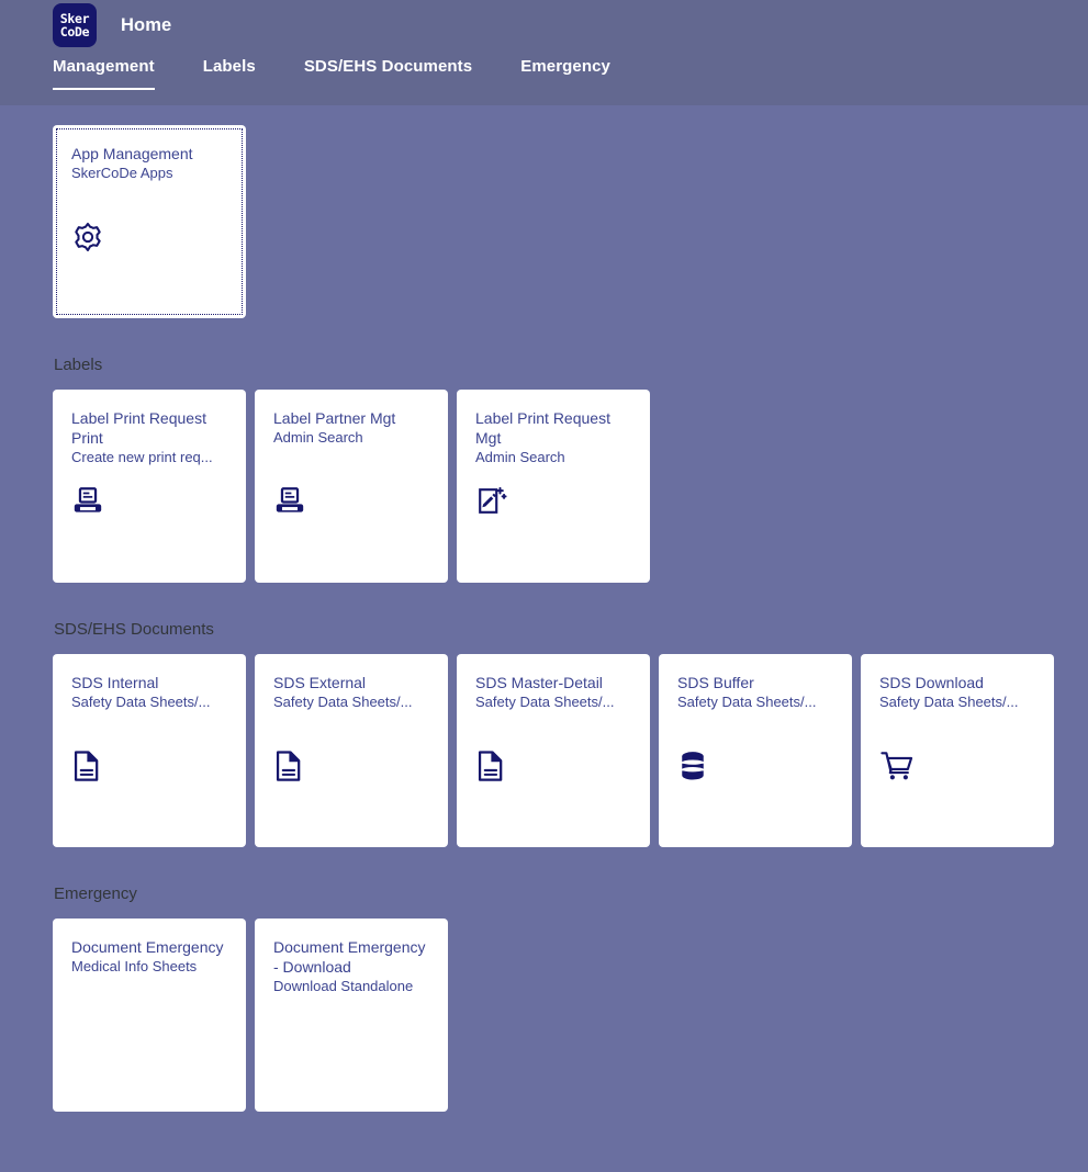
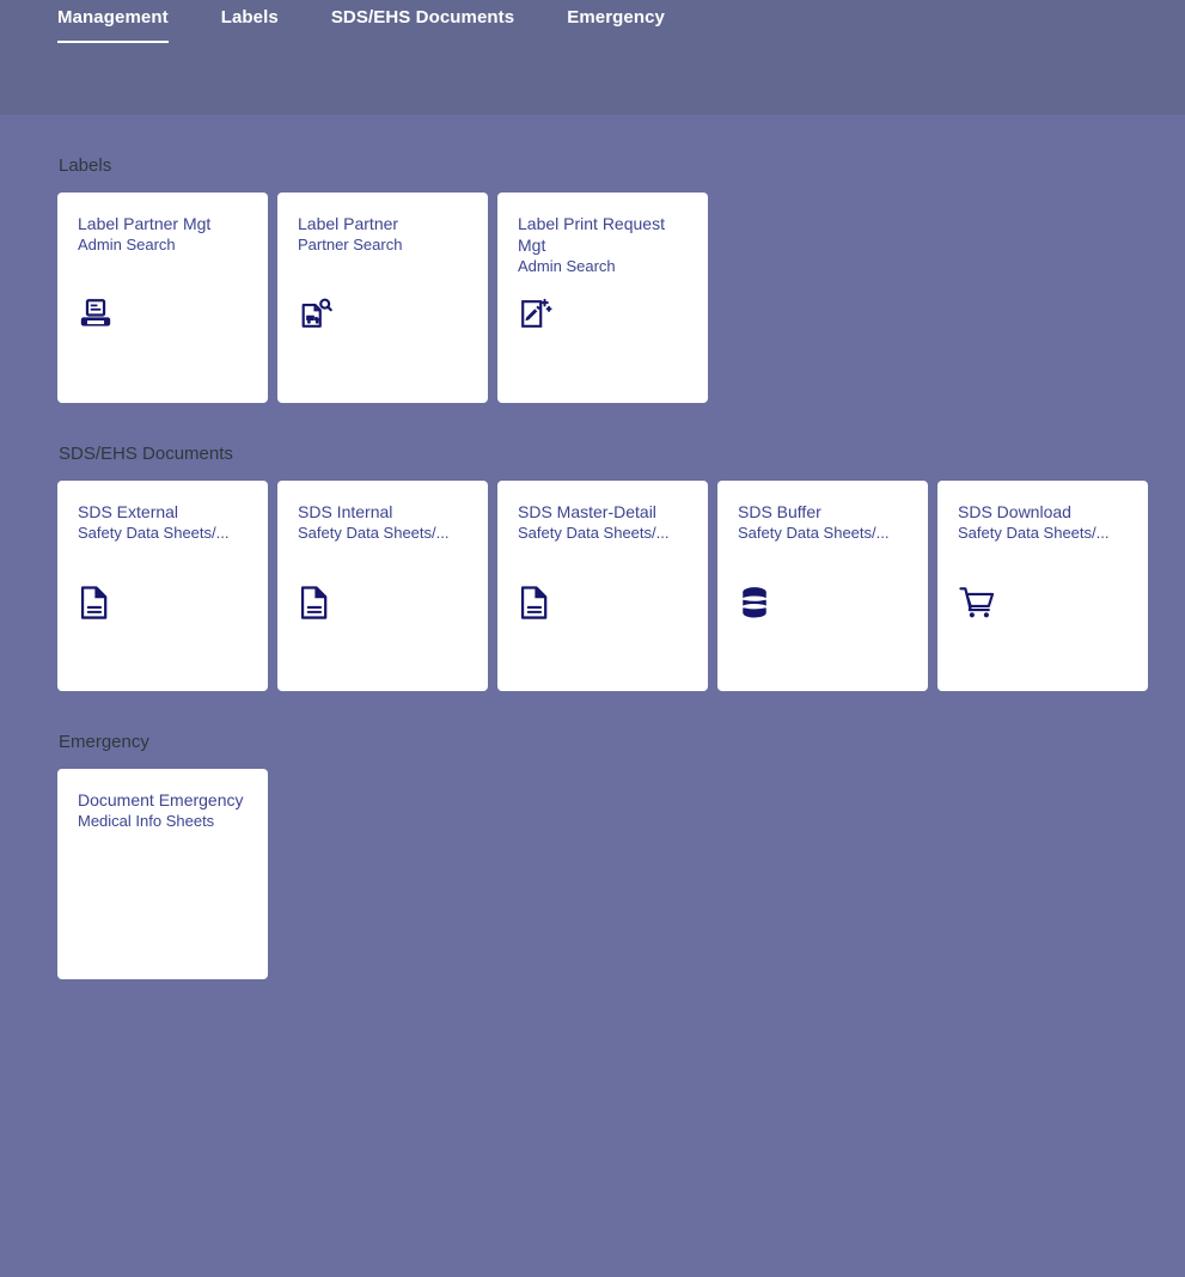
- Sker
- CoDe
- Home
  Management
  Labels
  SDS/EHS Documents
  Emergency
- App Management
- SkerCoDe Apps
  Labels
- Label Print Request Print
- Create new print req...
  Label Partner Mgt
  Admin Search
+ Label Partner
+ Partner Search
  Label Print Request Mgt
  Admin Search
  SDS/EHS Documents
- SDS Internal
+ SDS External
  Safety Data Sheets/...
- SDS External
+ SDS Internal
  Safety Data Sheets/...
  SDS Master-Detail
  Safety Data Sheets/...
  SDS Buffer
  Safety Data Sheets/...
  SDS Download
  Safety Data Sheets/...
  Emergency
  Document Emergency
  Medical Info Sheets
- Document Emergency - Download
- Download Standalone
